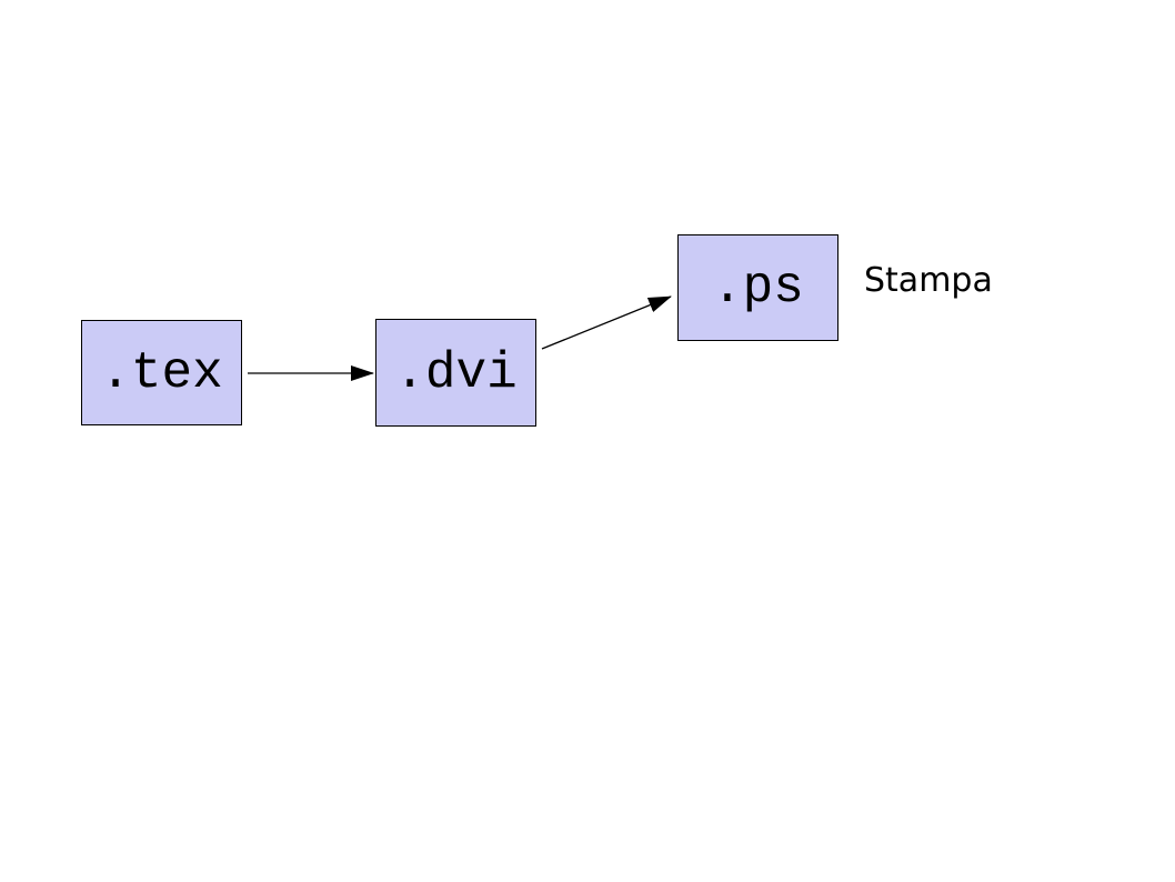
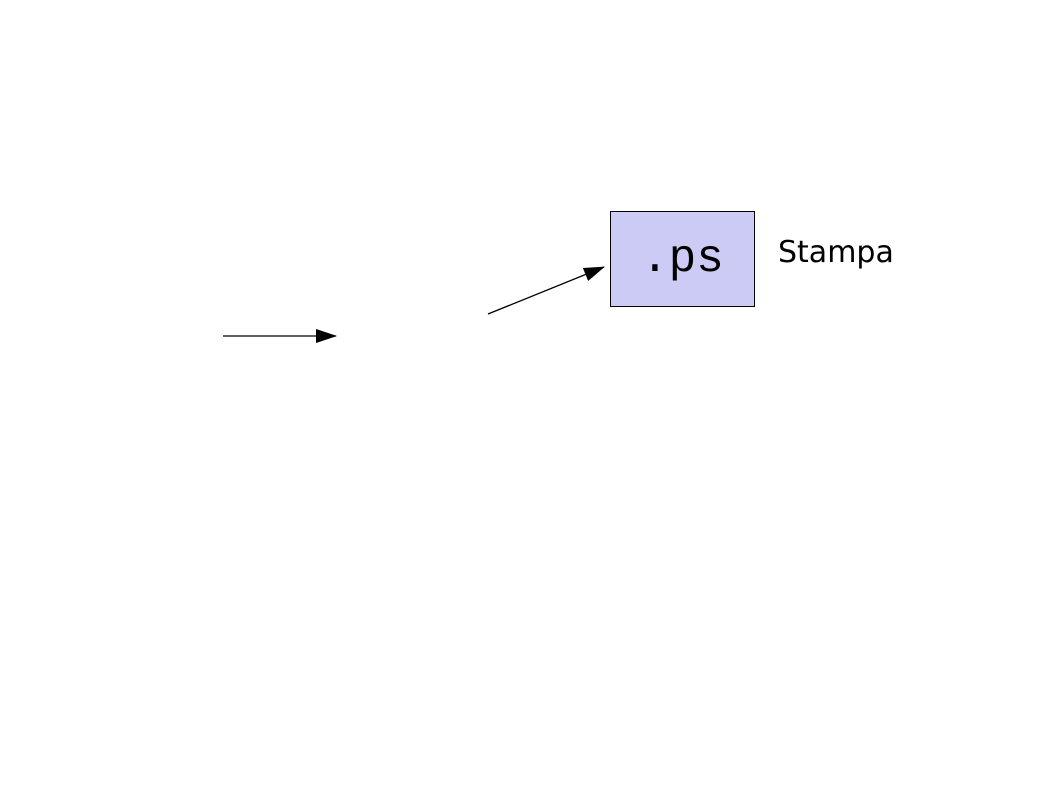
  Stampa
- .tex
- .dvi
  .ps
